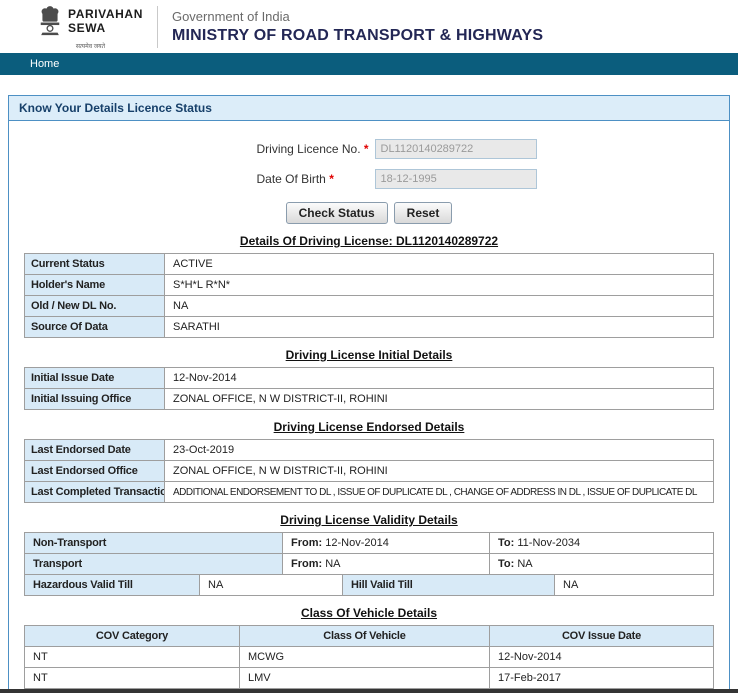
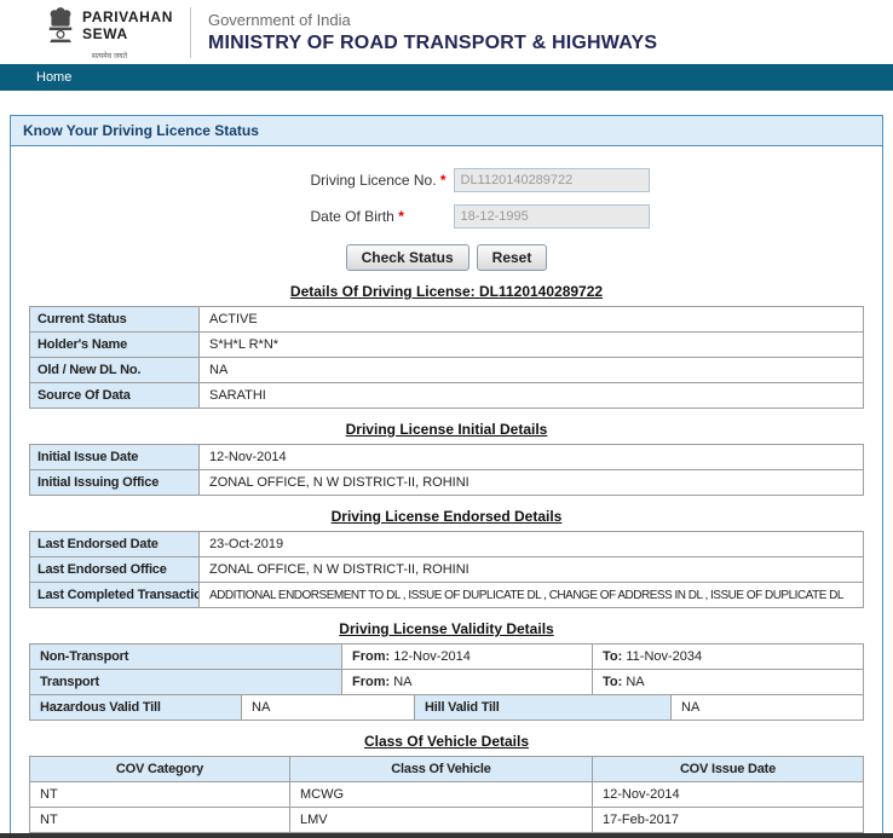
  PARIVAHAN
  SEWA
  Government of India
  MINISTRY OF ROAD TRANSPORT & HIGHWAYS
  Home
- Know Your Details Licence Status
+ Know Your Driving Licence Status
  Driving Licence No. *
  DL1120140289722
  Date Of Birth *
  18-12-1995
  Check Status
  Reset
  Details Of Driving License: DL1120140289722
  Current Status	ACTIVE
  Holder's Name	S*H*L R*N*
  Old / New DL No.	NA
  Source Of Data	SARATHI
  Driving License Initial Details
  Initial Issue Date	12-Nov-2014
  Initial Issuing Office	ZONAL OFFICE, N W DISTRICT-II, ROHINI
  Driving License Endorsed Details
  Last Endorsed Date	23-Oct-2019
  Last Endorsed Office	ZONAL OFFICE, N W DISTRICT-II, ROHINI
  Last Completed Transactio	ADDITIONAL ENDORSEMENT TO DL , ISSUE OF DUPLICATE DL , CHANGE OF ADDRESS IN DL , ISSUE OF DUPLICATE DL
  Driving License Validity Details
  Non-Transport	From: 12-Nov-2014	To: 11-Nov-2034
  Transport	From: NA	To: NA
  Hazardous Valid Till	NA	Hill Valid Till	NA
  Class Of Vehicle Details
  COV Category	Class Of Vehicle	COV Issue Date
  NT	MCWG	12-Nov-2014
  NT	LMV	17-Feb-2017
